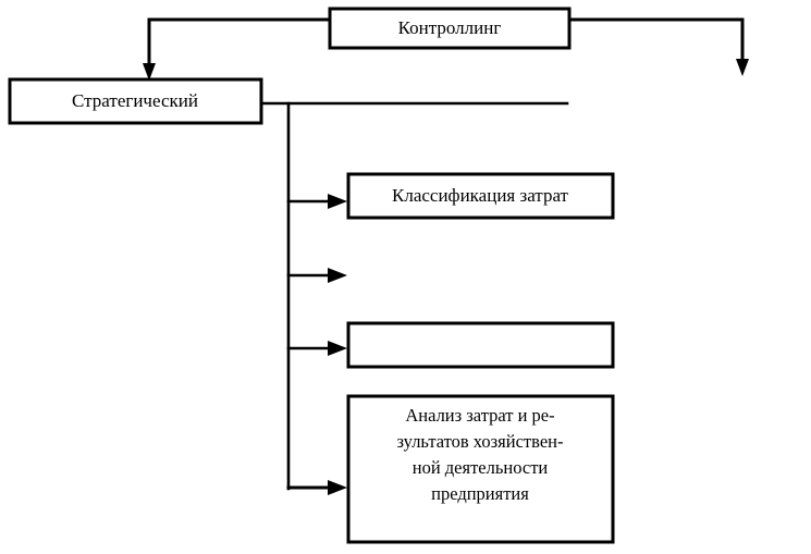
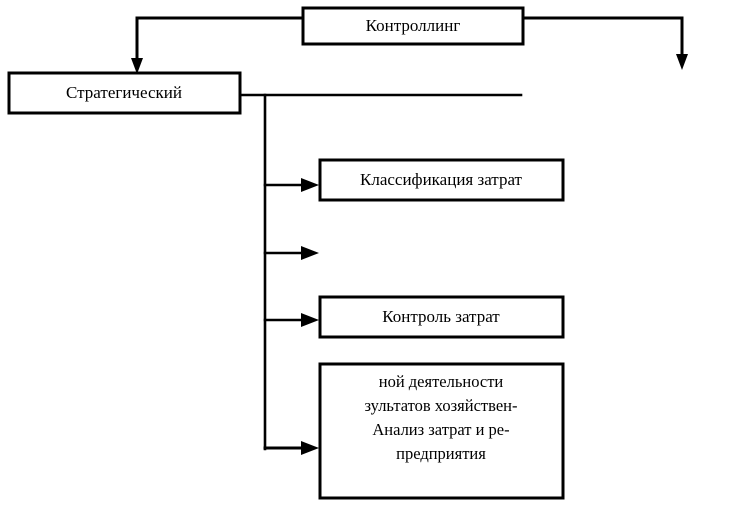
  Контроллинг
  Стратегический
  Классификация затрат
+ Контроль затрат
- Анализ затрат и ре-
+ ной деятельности
  зультатов хозяйствен-
- ной деятельности
+ Анализ затрат и ре-
  предприятия
